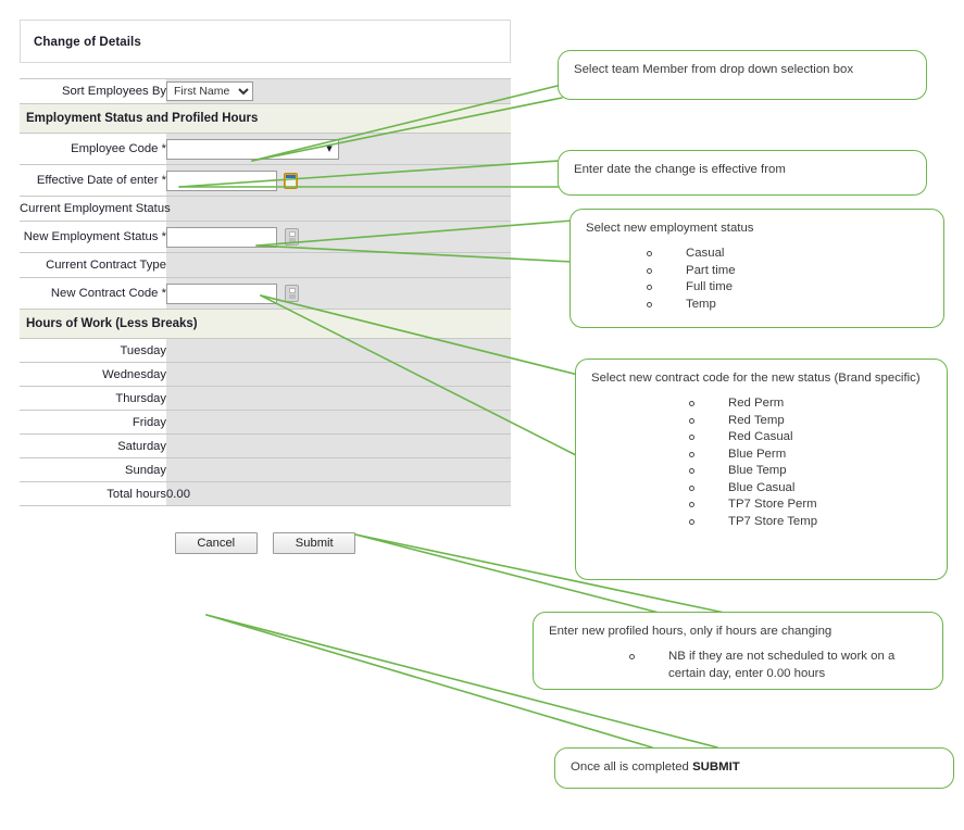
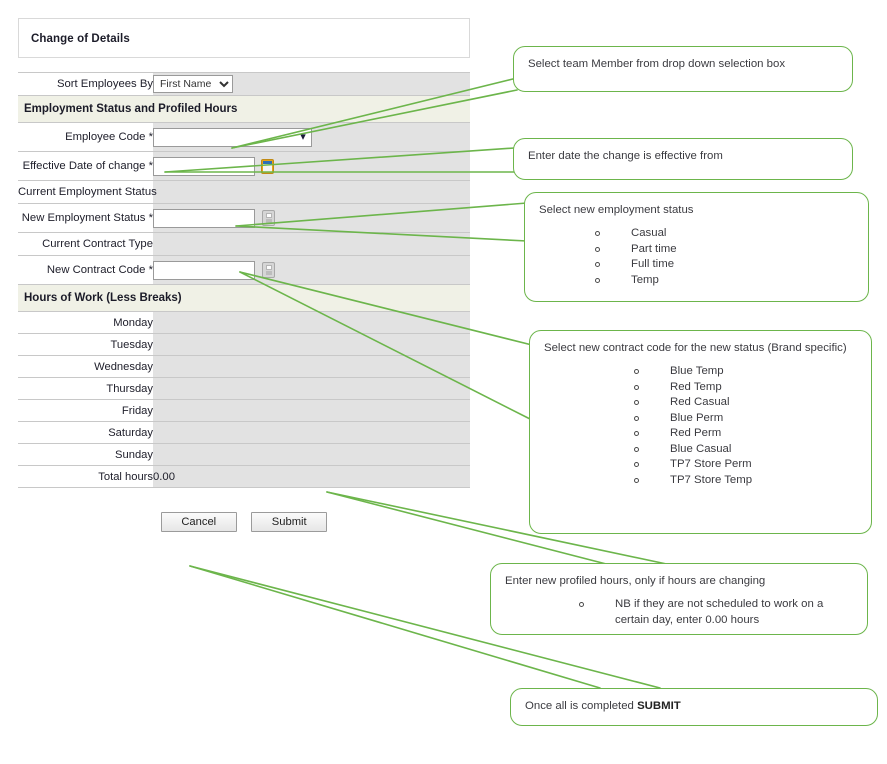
  Change of Details
  Sort Employees By	First Name
  Employment Status and Profiled Hours
  Employee Code *	▾
- Effective Date of enter *
+ Effective Date of change *
  Current Employment Statu
  New Employment Status *
  Current Contract Type
  New Contract Code *
  Hours of Work (Less Breaks)
+ Monday
  Tuesday
  Wednesday
  Thursday
  Friday
  Saturday
  Sunday
  Total hours	0.00
  Cancel Submit
  Select team Member from drop down selection box
  Enter date the change is effective from
  Select new employment status
  Casual
  Part time
  Full time
  Temp
  Select new contract code for the new status (Brand specific)
- Red Perm
+ Blue Temp
  Red Temp
  Red Casual
  Blue Perm
- Blue Temp
+ Red Perm
  Blue Casual
  TP7 Store Perm
  TP7 Store Temp
  Enter new profiled hours, only if hours are changing
  NB if they are not scheduled to work on a
  certain day, enter 0.00 hours
  Once all is completed SUBMIT
